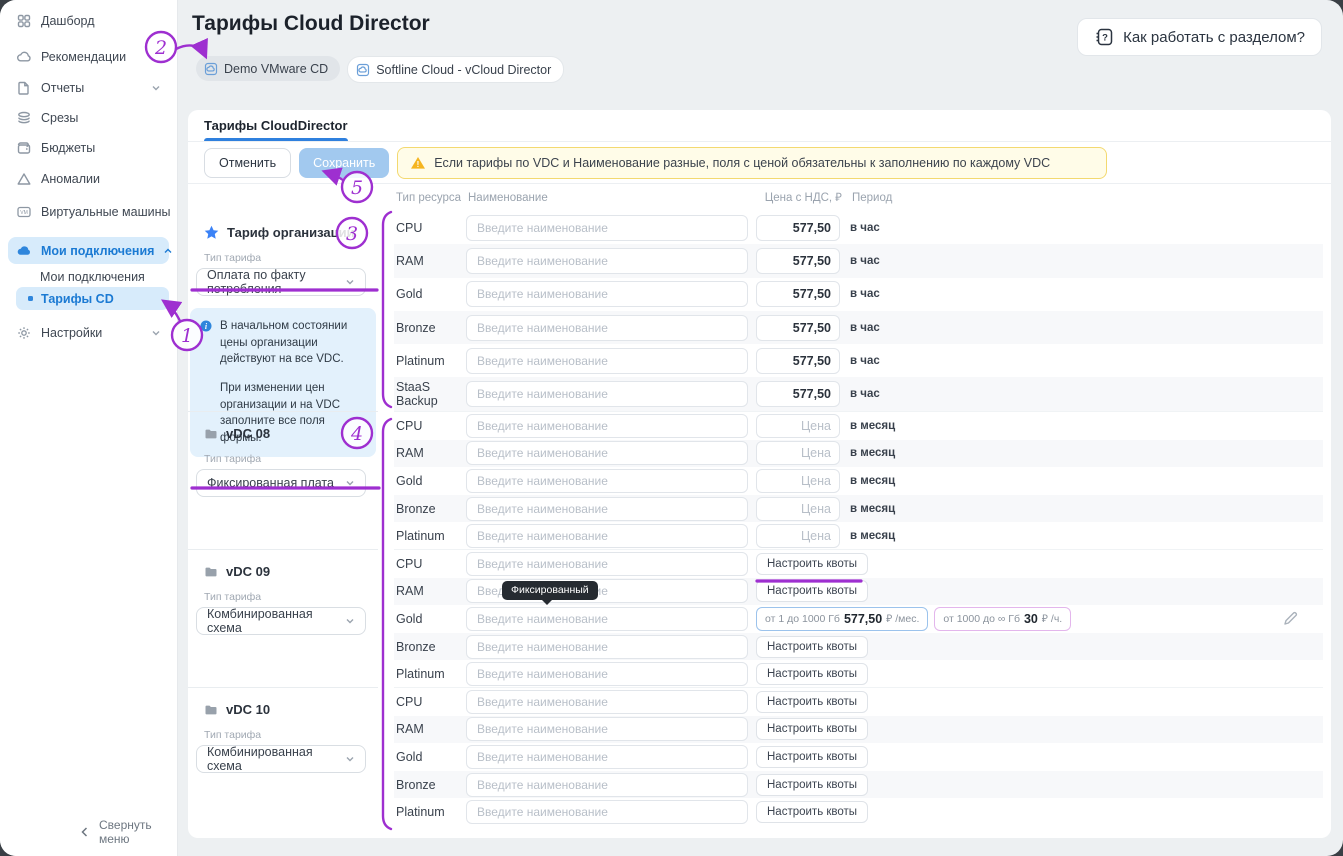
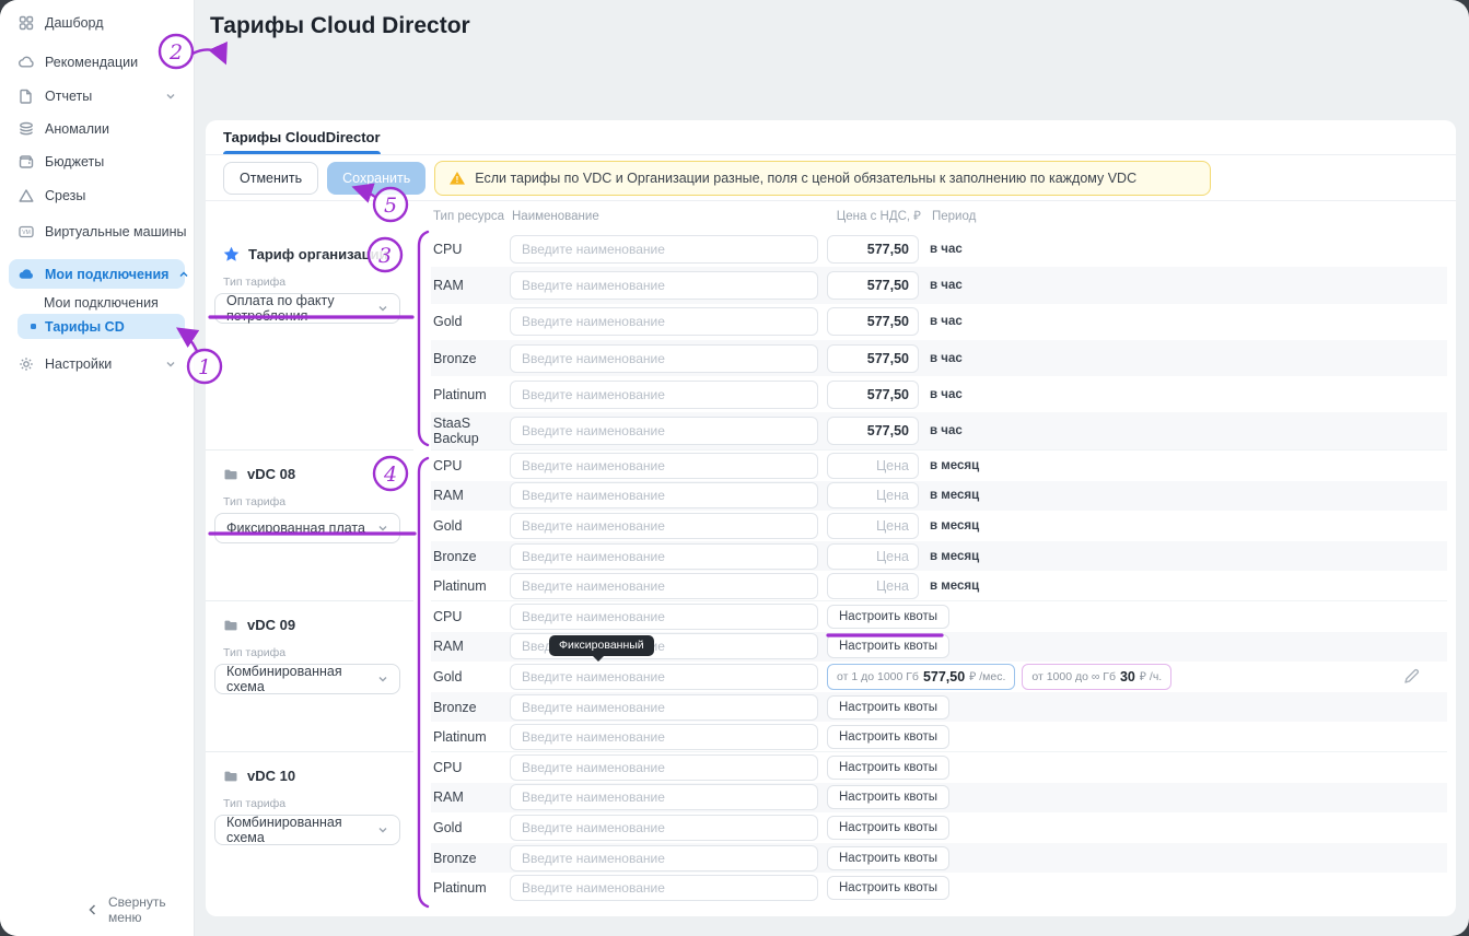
  Дашборд
  Рекомендации
  Отчеты
- Срезы
+ Аномалии
  Бюджеты
- Аномалии
+ Срезы
  Виртуальные машины
  Мои подключения
  Мои подключения
  Тарифы CD
  Настройки
  Свернуть меню
  Тарифы Cloud Director
- Demo VMware CD
- Softline Cloud - vCloud Director
- ?
- Как работать с разделом?
  Тарифы CloudDirector
  Отменить
  Сохранить
  !
- Если тарифы по VDC и Наименование разные, поля с ценой обязательны к заполнению по каждому VDC
+ Если тарифы по VDC и Организации разные, поля с ценой обязательны к заполнению по каждому VDC
  Тип ресурса
  Наименование
  Цена с НДС, ₽
  Период
  Тариф организации
  Тип тарифа
- i
- В начальном состоянии цены организации действуют на все VDC.
- При изменении цен организации и на VDC заполните все поля формы.
  CPU
  Введите наименование
  577,50
  в час
  RAM
  Введите наименование
  577,50
  в час
  Gold
  Введите наименование
  577,50
  в час
  Bronze
  Введите наименование
  577,50
  в час
  Platinum
  Введите наименование
  577,50
  в час
  StaaS Backup
  Введите наименование
  577,50
  в час
  vDC 08
  Тип тарифа
  Фиксированная плата
  CPU
  Введите наименование
  Цена
  в месяц
  RAM
  Введите наименование
  Цена
  в месяц
  Gold
  Введите наименование
  Цена
  в месяц
  Bronze
  Введите наименование
  Цена
  в месяц
  Platinum
  Введите наименование
  Цена
  в месяц
  vDC 09
  Тип тарифа
  Комбинированная схема
  CPU
  Введите наименование
  Настроить квоты
  RAM
  Настроить квоты
  Фиксированный
  Gold
  Введите наименование
  от 1 до 1000 Гб
  577,50
  ₽ /мес.
  от 1000 до ∞ Гб
  30
  ₽ /ч.
  Bronze
  Введите наименование
  Настроить квоты
  Platinum
  Введите наименование
  Настроить квоты
  vDC 10
  Тип тарифа
  Комбинированная схема
  CPU
  Введите наименование
  Настроить квоты
  RAM
  Введите наименование
  Настроить квоты
  Gold
  Введите наименование
  Настроить квоты
  Bronze
  Введите наименование
  Настроить квоты
  Platinum
  Введите наименование
  Настроить квоты
  1
  2
  3
  4
  5
